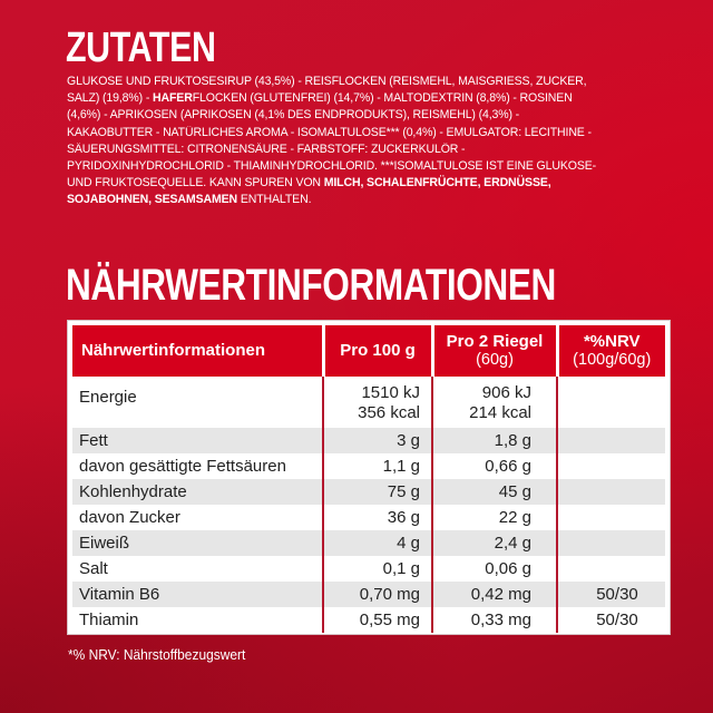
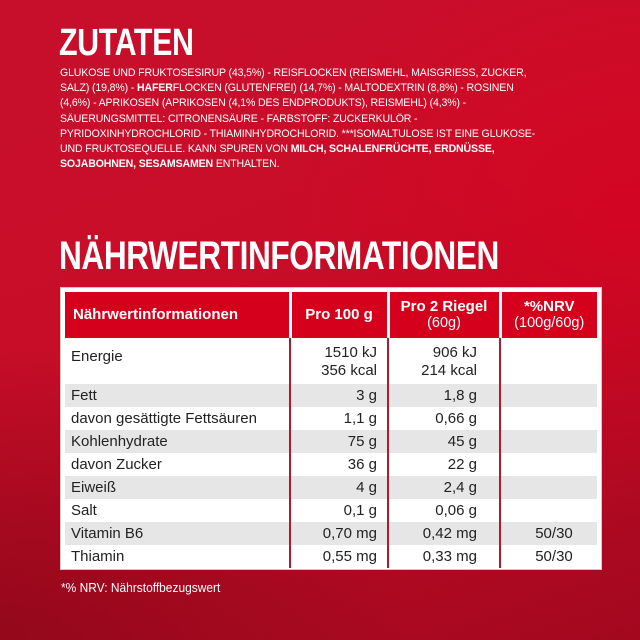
  ZUTATEN
  GLUKOSE UND FRUKTOSESIRUP (43,5%) - REISFLOCKEN (REISMEHL, MAISGRIESS, ZUCKER,
  SALZ) (19,8%) - HAFERFLOCKEN (GLUTENFREI) (14,7%) - MALTODEXTRIN (8,8%) - ROSINEN
  (4,6%) - APRIKOSEN (APRIKOSEN (4,1% DES ENDPRODUKTS), REISMEHL) (4,3%) -
- KAKAOBUTTER - NATÜRLICHES AROMA - ISOMALTULOSE*** (0,4%) - EMULGATOR: LECITHINE -
  SÄUERUNGSMITTEL: CITRONENSÄURE - FARBSTOFF: ZUCKERKULÖR -
  PYRIDOXINHYDROCHLORID - THIAMINHYDROCHLORID. ***ISOMALTULOSE IST EINE GLUKOSE-
  UND FRUKTOSEQUELLE. KANN SPUREN VON MILCH, SCHALENFRÜCHTE, ERDNÜSSE,
  SOJABOHNEN, SESAMSAMEN ENTHALTEN.
  NÄHRWERTINFORMATIONEN
  Nährwertinformationen	Pro 100 g	Pro 2 Riegel(60g)	*%NRV(100g/60g)
  Energie	1510 kJ356 kcal	906 kJ214 kcal
  Fett	3 g	1,8 g
  davon gesättigte Fettsäuren	1,1 g	0,66 g
  Kohlenhydrate	75 g	45 g
  davon Zucker	36 g	22 g
  Eiweiß	4 g	2,4 g
  Salt	0,1 g	0,06 g
  Vitamin B6	0,70 mg	0,42 mg	50/30
  Thiamin	0,55 mg	0,33 mg	50/30
  *% NRV: Nährstoffbezugswert
